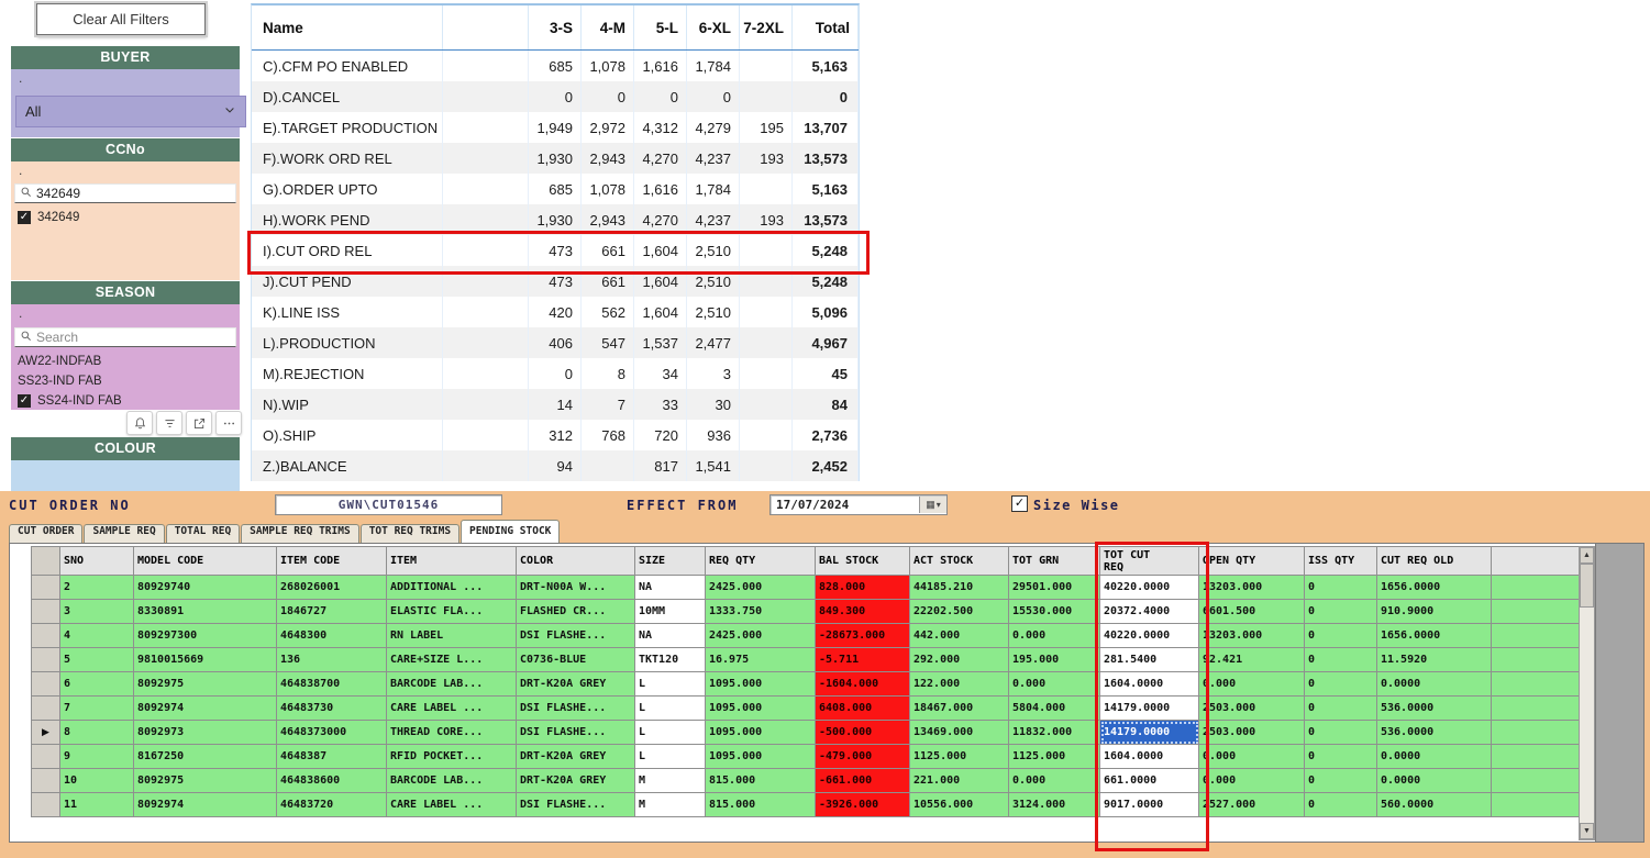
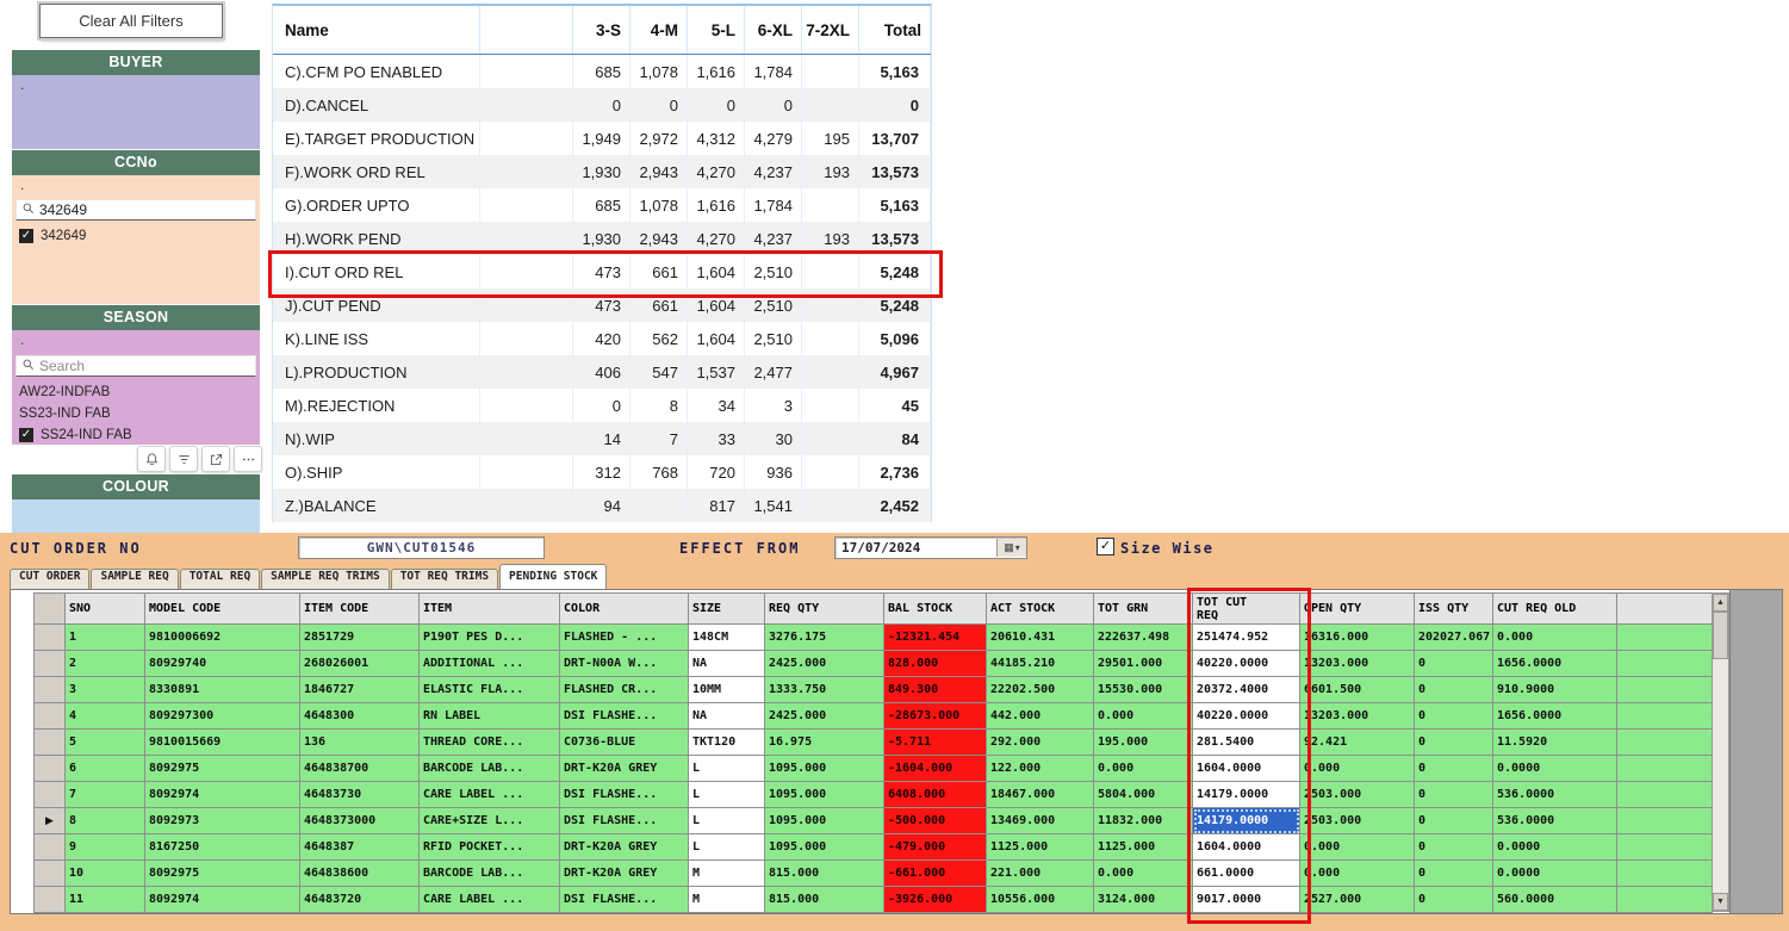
  Clear All Filters
  BUYER
  .
- All
  CCNo
  .
  342649
  ✓
  342649
  SEASON
  .
  Search
  AW22-INDFAB
  SS23-IND FAB
  ✓
  SS24-IND FAB
  COLOUR
  Name
  3-S
  4-M
  5-L
  6-XL
  7-2XL
  Total
  C).CFM PO ENABLED
  685
  1,078
  1,616
  1,784
  5,163
  D).CANCEL
  0
  0
  0
  0
  0
  E).TARGET PRODUCTION
  1,949
  2,972
  4,312
  4,279
  195
  13,707
  F).WORK ORD REL
  1,930
  2,943
  4,270
  4,237
  193
  13,573
  G).ORDER UPTO
  685
  1,078
  1,616
  1,784
  5,163
  H).WORK PEND
  1,930
  2,943
  4,270
  4,237
  193
  13,573
  I).CUT ORD REL
  473
  661
  1,604
  2,510
  5,248
  J).CUT PEND
  473
  661
  1,604
  2,510
  5,248
  K).LINE ISS
  420
  562
  1,604
  2,510
  5,096
  L).PRODUCTION
  406
  547
  1,537
  2,477
  4,967
  M).REJECTION
  0
  8
  34
  3
  45
  N).WIP
  14
  7
  33
  30
  84
  O).SHIP
  312
  768
  720
  936
  2,736
  Z.)BALANCE
  94
  817
  1,541
  2,452
  CUT ORDER NO
  GWN\CUT01546
  EFFECT FROM
  17/07/2024
  ▦
  ▾
  ✓
  Size Wise
  CUT ORDER
  SAMPLE REQ
  TOTAL REQ
  SAMPLE REQ TRIMS
  TOT REQ TRIMS
  PENDING STOCK
  	SNO	MODEL CODE	ITEM CODE	ITEM	COLOR	SIZE	REQ QTY	BAL STOCK	ACT STOCK	TOT GRN	TOT CUT REQ	OPEN QTY	ISS QTY	CUT REQ OLD
+ 	1	9810006692	2851729	P190T PES D...	FLASHED - ...	148CM	3276.175	-12321.454	20610.431	222637.498	251474.952	16316.000	202027.067	0.000
  	2	80929740	268026001	ADDITIONAL ...	DRT-N00A W...	NA	2425.000	828.000	44185.210	29501.000	40220.0000	13203.000	0	1656.0000
  	3	8330891	1846727	ELASTIC FLA...	FLASHED CR...	10MM	1333.750	849.300	22202.500	15530.000	20372.4000	6601.500	0	910.9000
  	4	809297300	4648300	RN LABEL	DSI FLASHE...	NA	2425.000	-28673.000	442.000	0.000	40220.0000	13203.000	0	1656.0000
- 	5	9810015669	136	CARE+SIZE L...	C0736-BLUE	TKT120	16.975	-5.711	292.000	195.000	281.5400	92.421	0	11.5920
+ 	5	9810015669	136	THREAD CORE...	C0736-BLUE	TKT120	16.975	-5.711	292.000	195.000	281.5400	92.421	0	11.5920
  	6	8092975	464838700	BARCODE LAB...	DRT-K20A GREY	L	1095.000	-1604.000	122.000	0.000	1604.0000	0.000	0	0.0000
  	7	8092974	46483730	CARE LABEL ...	DSI FLASHE...	L	1095.000	6408.000	18467.000	5804.000	14179.0000	2503.000	0	536.0000
- ▶	8	8092973	4648373000	THREAD CORE...	DSI FLASHE...	L	1095.000	-500.000	13469.000	11832.000	14179.0000	2503.000	0	536.0000
+ ▶	8	8092973	4648373000	CARE+SIZE L...	DSI FLASHE...	L	1095.000	-500.000	13469.000	11832.000	14179.0000	2503.000	0	536.0000
  	9	8167250	4648387	RFID POCKET...	DRT-K20A GREY	L	1095.000	-479.000	1125.000	1125.000	1604.0000	0.000	0	0.0000
  	10	8092975	464838600	BARCODE LAB...	DRT-K20A GREY	M	815.000	-661.000	221.000	0.000	661.0000	0.000	0	0.0000
  	11	8092974	46483720	CARE LABEL ...	DSI FLASHE...	M	815.000	-3926.000	10556.000	3124.000	9017.0000	2527.000	0	560.0000
